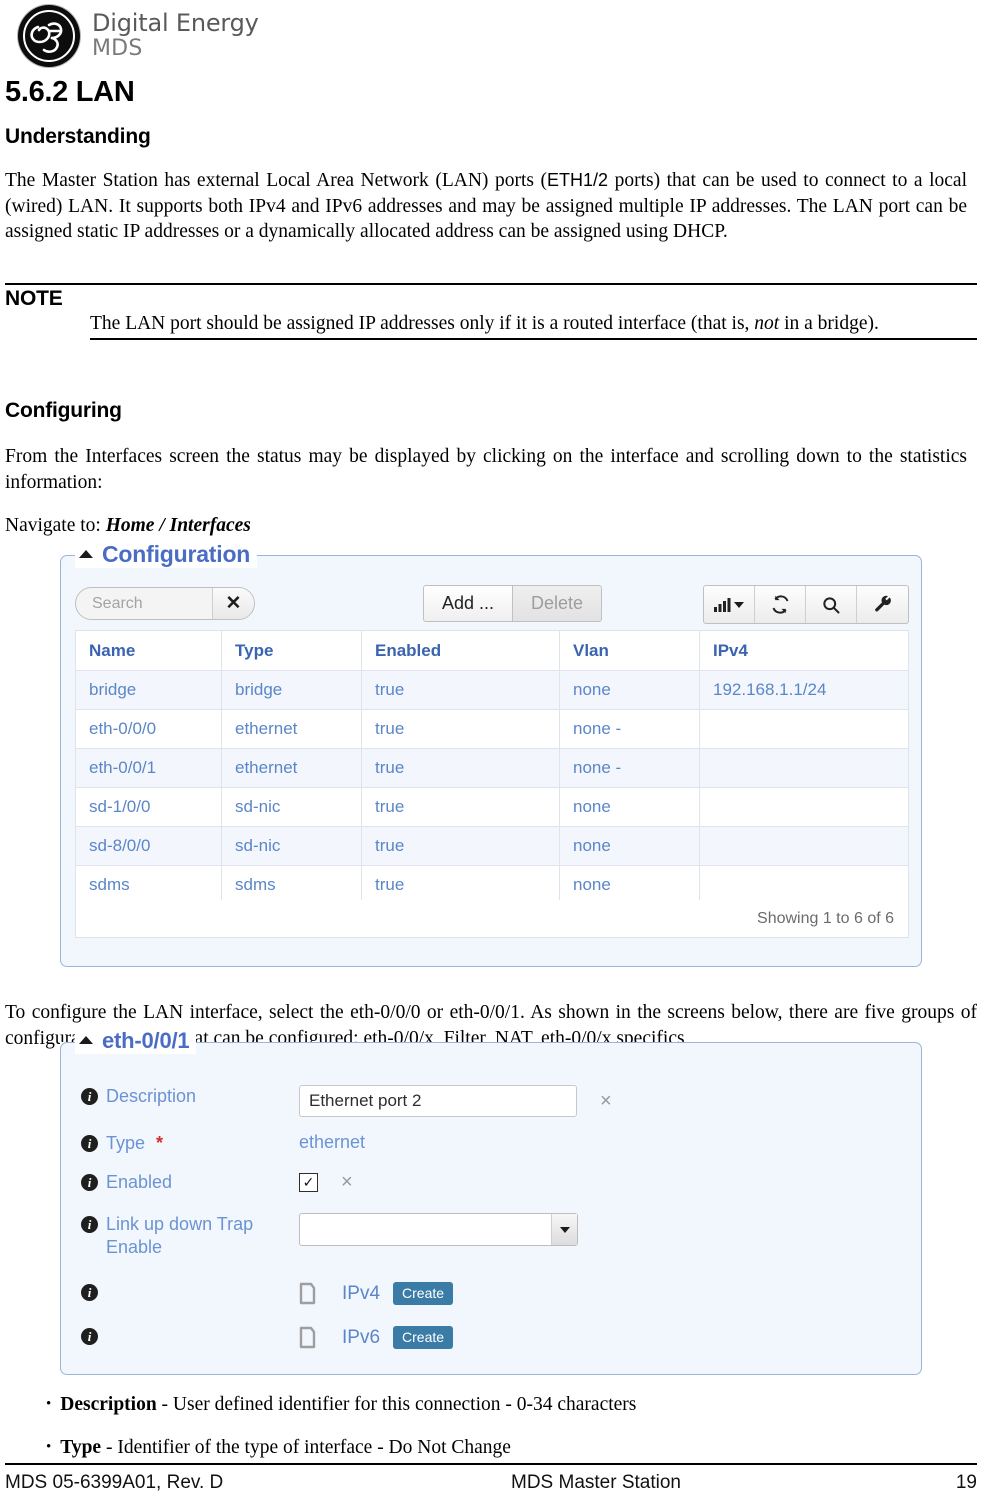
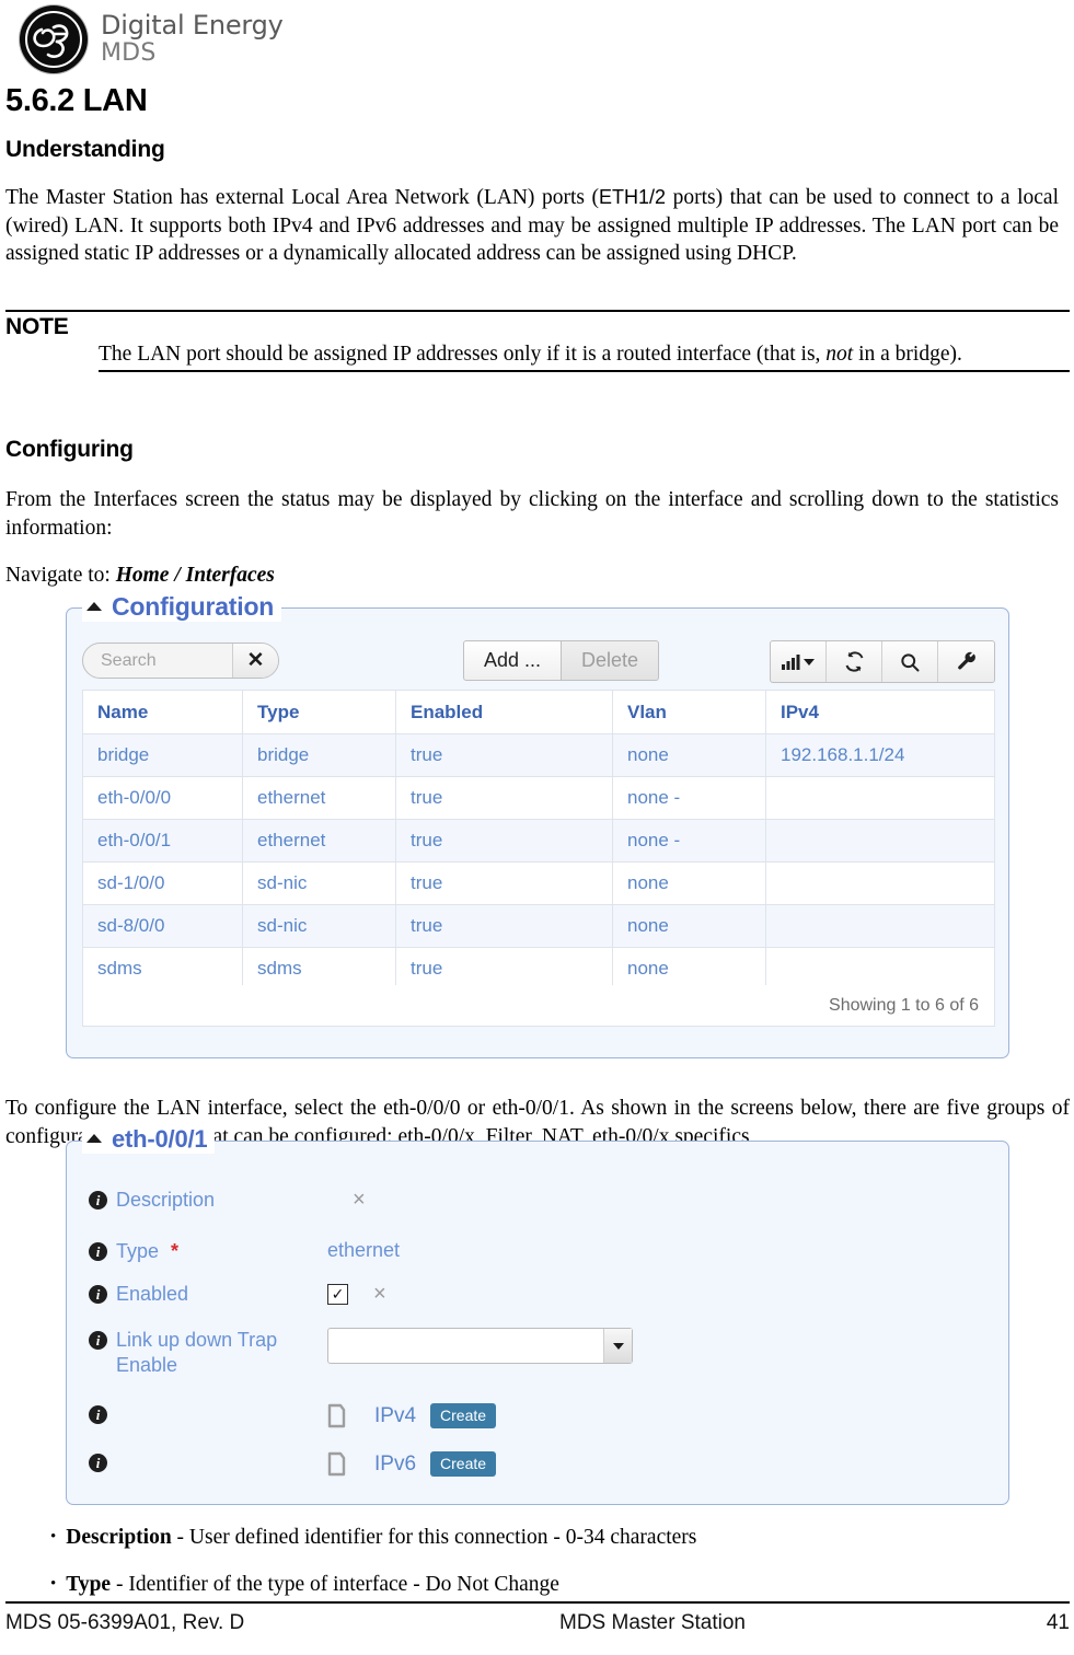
  Digital Energy
  MDS
  5.6.2 LAN
  Understanding
  The Master Station has external Local Area Network (LAN) ports (ETH1/2 ports) that can be used to connect to a local (wired) LAN. It supports both IPv4 and IPv6 addresses and may be assigned multiple IP addresses. The LAN port can be assigned static IP addresses or a dynamically allocated address can be assigned using DHCP.
  NOTE
  The LAN port should be assigned IP addresses only if it is a routed interface (that is, not in a bridge).
  Configuring
  From the Interfaces screen the status may be displayed by clicking on the interface and scrolling down to the statistics information:
  Navigate to: Home / Interfaces
  Configuration
  Search
  ✕
  Add ...
  Delete
  Name	Type	Enabled	Vlan	IPv4
  bridge	bridge	true	none	192.168.1.1/24
  eth-0/0/0	ethernet	true	none -
  eth-0/0/1	ethernet	true	none -
  sd-1/0/0	sd-nic	true	none
  sd-8/0/0	sd-nic	true	none
  sdms	sdms	true	none
  Showing 1 to 6 of 6
  To configure the LAN interface, select the eth-0/0/0 or eth-0/0/1. As shown in the screens below, there are five groups of configurat can be configured: eth-0/0/x, Filter, NAT, eth-0/0/x specifics
  eth-0/0/1
  i
  Description
- Ethernet port 2
  ×
  i
  Type
  *
  ethernet
  i
  Enabled
  ✓
  ×
  i
  Link up down Trap
  Enable
  i
  IPv4
  Create
  i
  IPv6
  Create
  •
  Description - User defined identifier for this connection - 0-34 characters
  •
  Type - Identifier of the type of interface - Do Not Change
  MDS 05-6399A01, Rev. D
  MDS Master Station
- 19
+ 41
